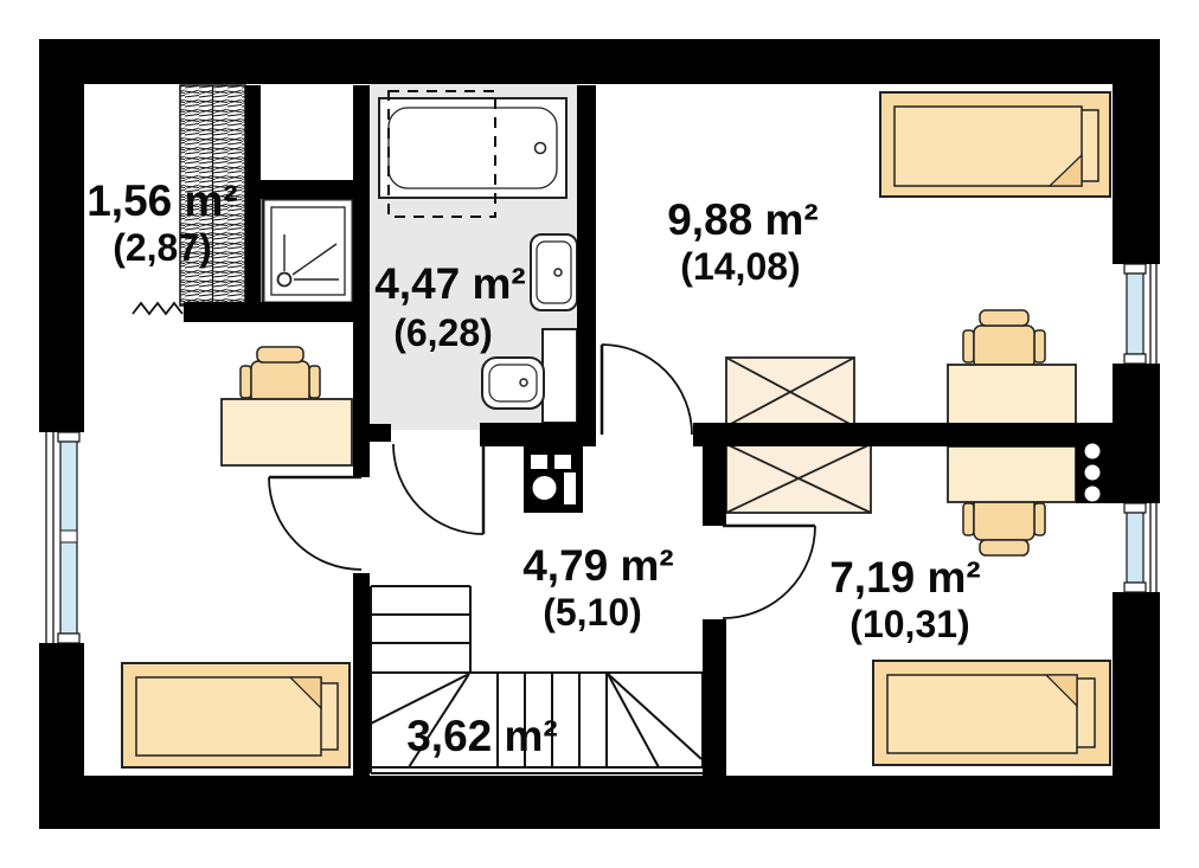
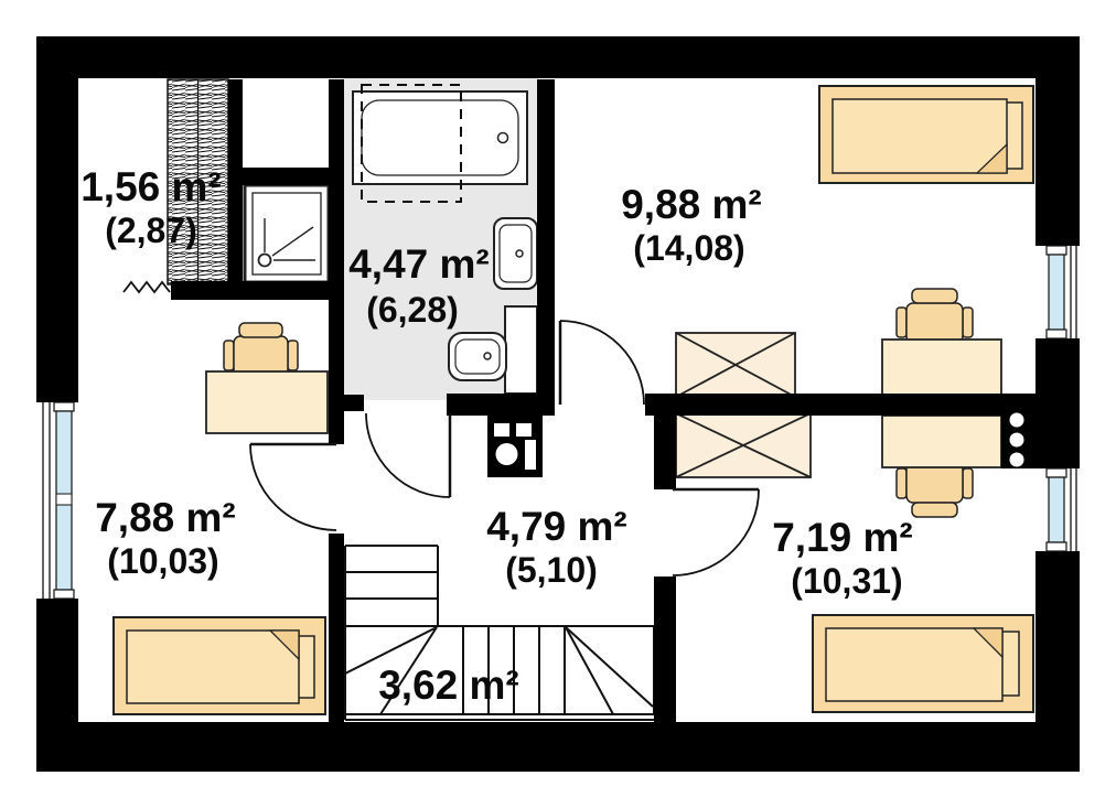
  1,56 m²
  (2,87)
  4,47 m²
  (6,28)
  9,88 m²
  (14,08)
+ 7,88 m²
+ (10,03)
  4,79 m²
  (5,10)
  7,19 m²
  (10,31)
  3,62 m²
